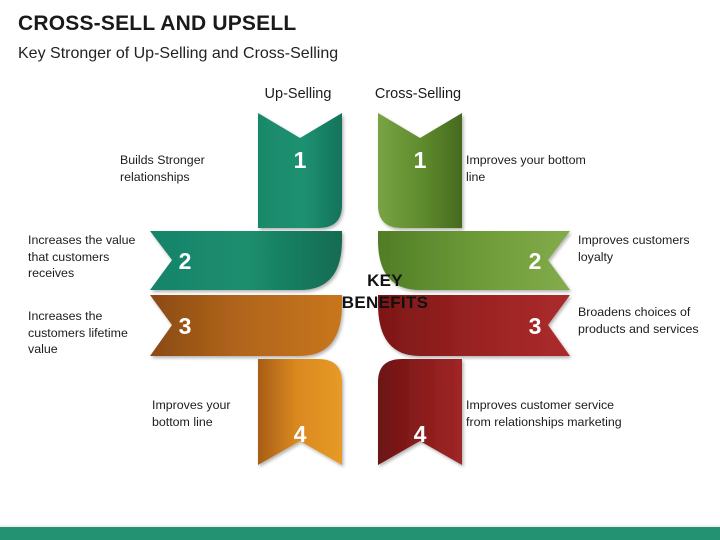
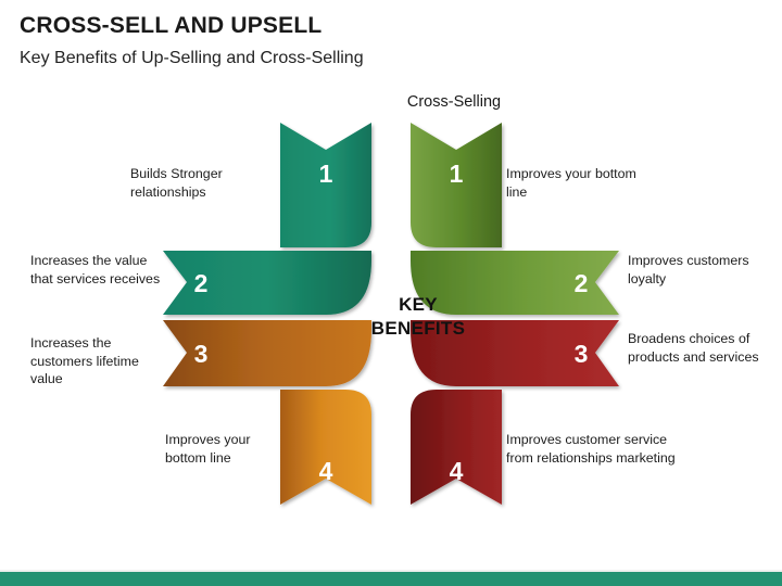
  CROSS-SELL AND UPSELL
- Key Stronger of Up-Selling and Cross-Selling
+ Key Benefits of Up-Selling and Cross-Selling
- Up-Selling
  Cross-Selling
  1
  2
  3
  4
  1
  2
  3
  4
  Builds Stronger relationships
- Increases the value that customers receives
+ Increases the value that services receives
  Increases the customers lifetime value
  Improves your bottom line
  Improves your bottom line
  Improves customers loyalty
  Broadens choices of products and services
  Improves customer service from relationships marketing
  KEY
  BENEFITS
